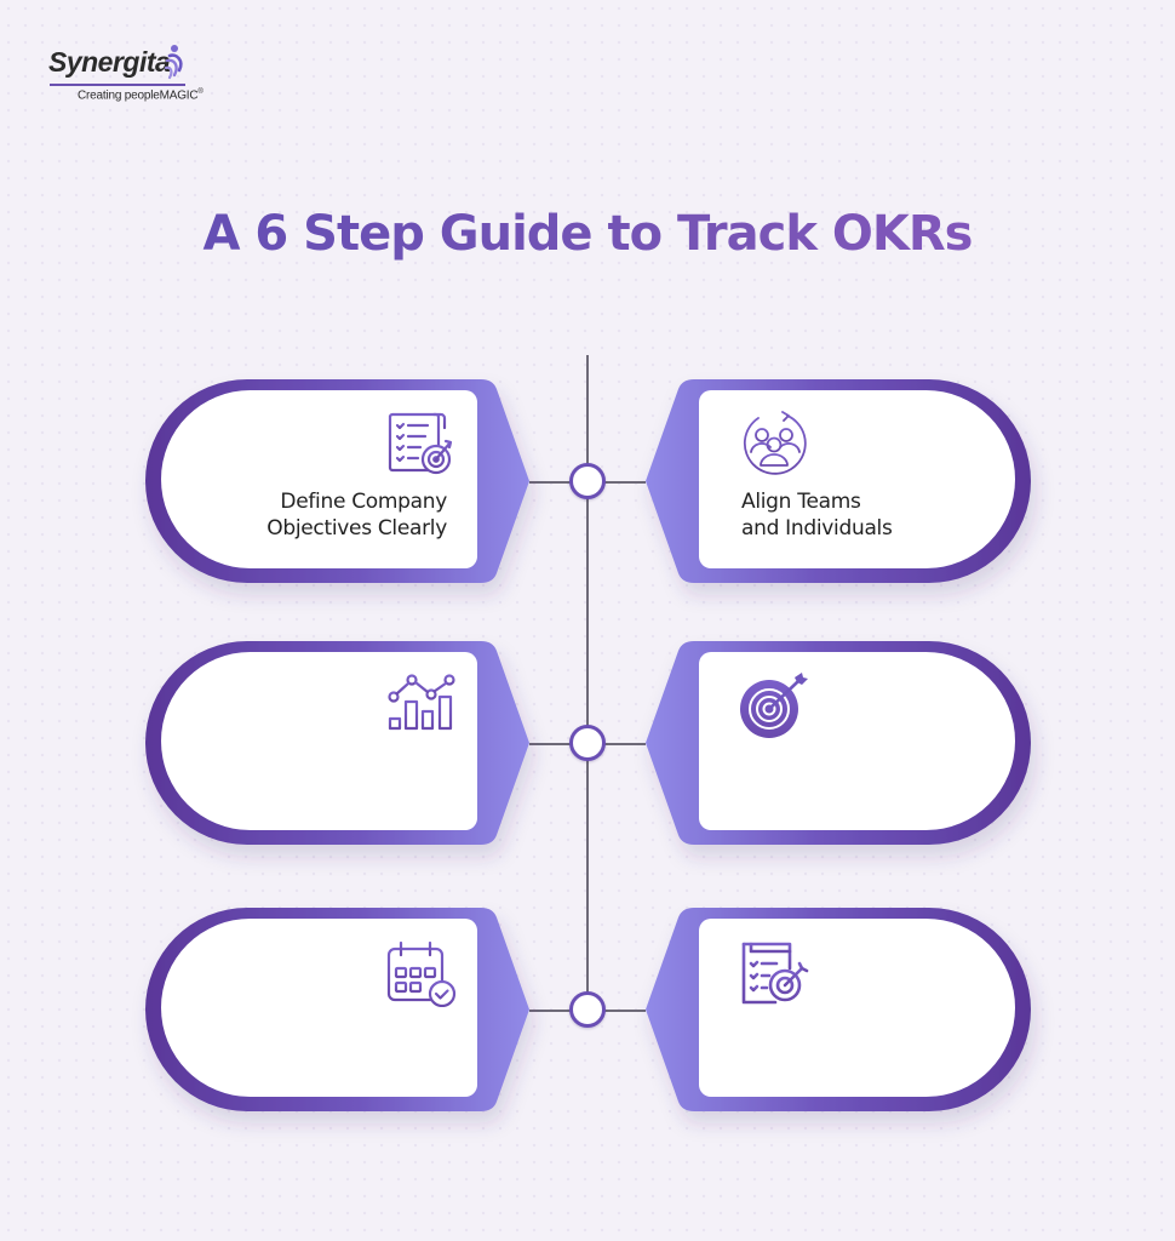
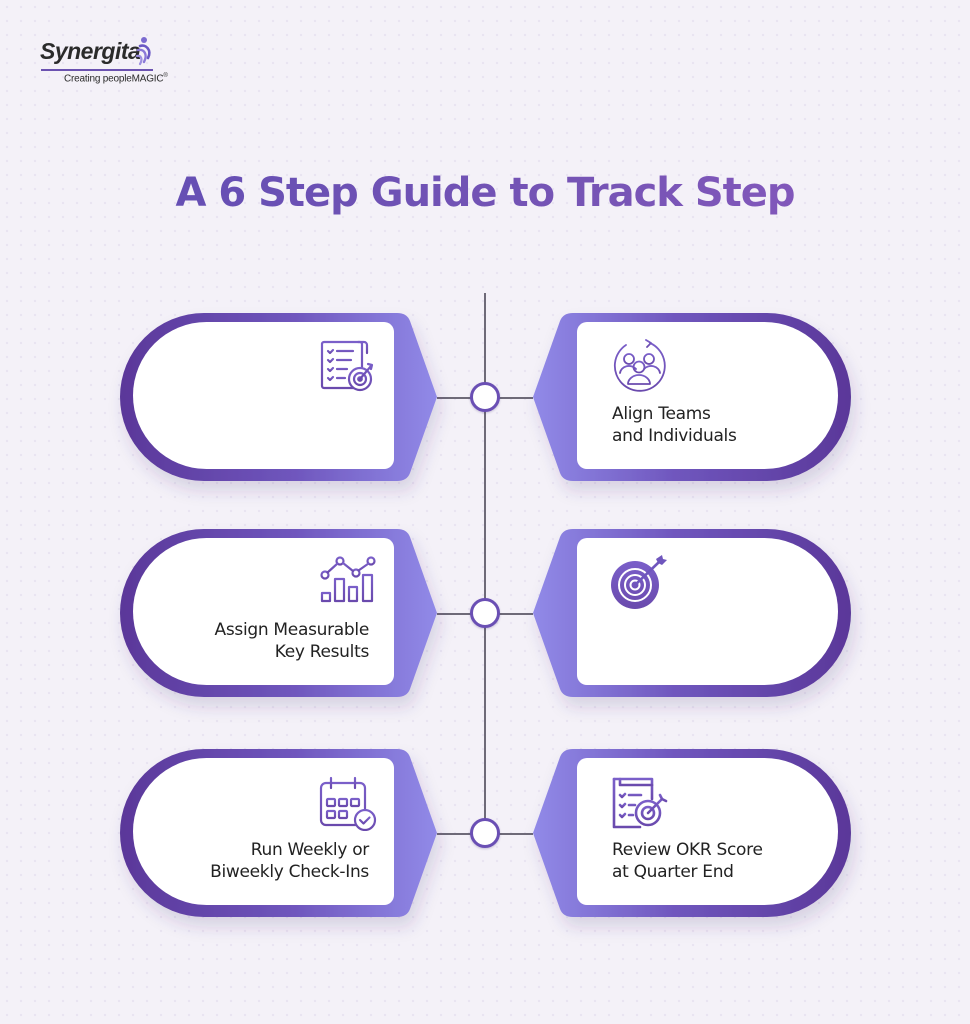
  Synergita
  Creating peopleMAGIC
- A 6 Step Guide to Track OKRs
+ A 6 Step Guide to Track Step
- Define Company
- Objectives Clearly
  Align Teams
  and Individuals
+ Assign Measurable
+ Key Results
+ Run Weekly or
+ Biweekly Check-Ins
+ Review OKR Score
+ at Quarter End
